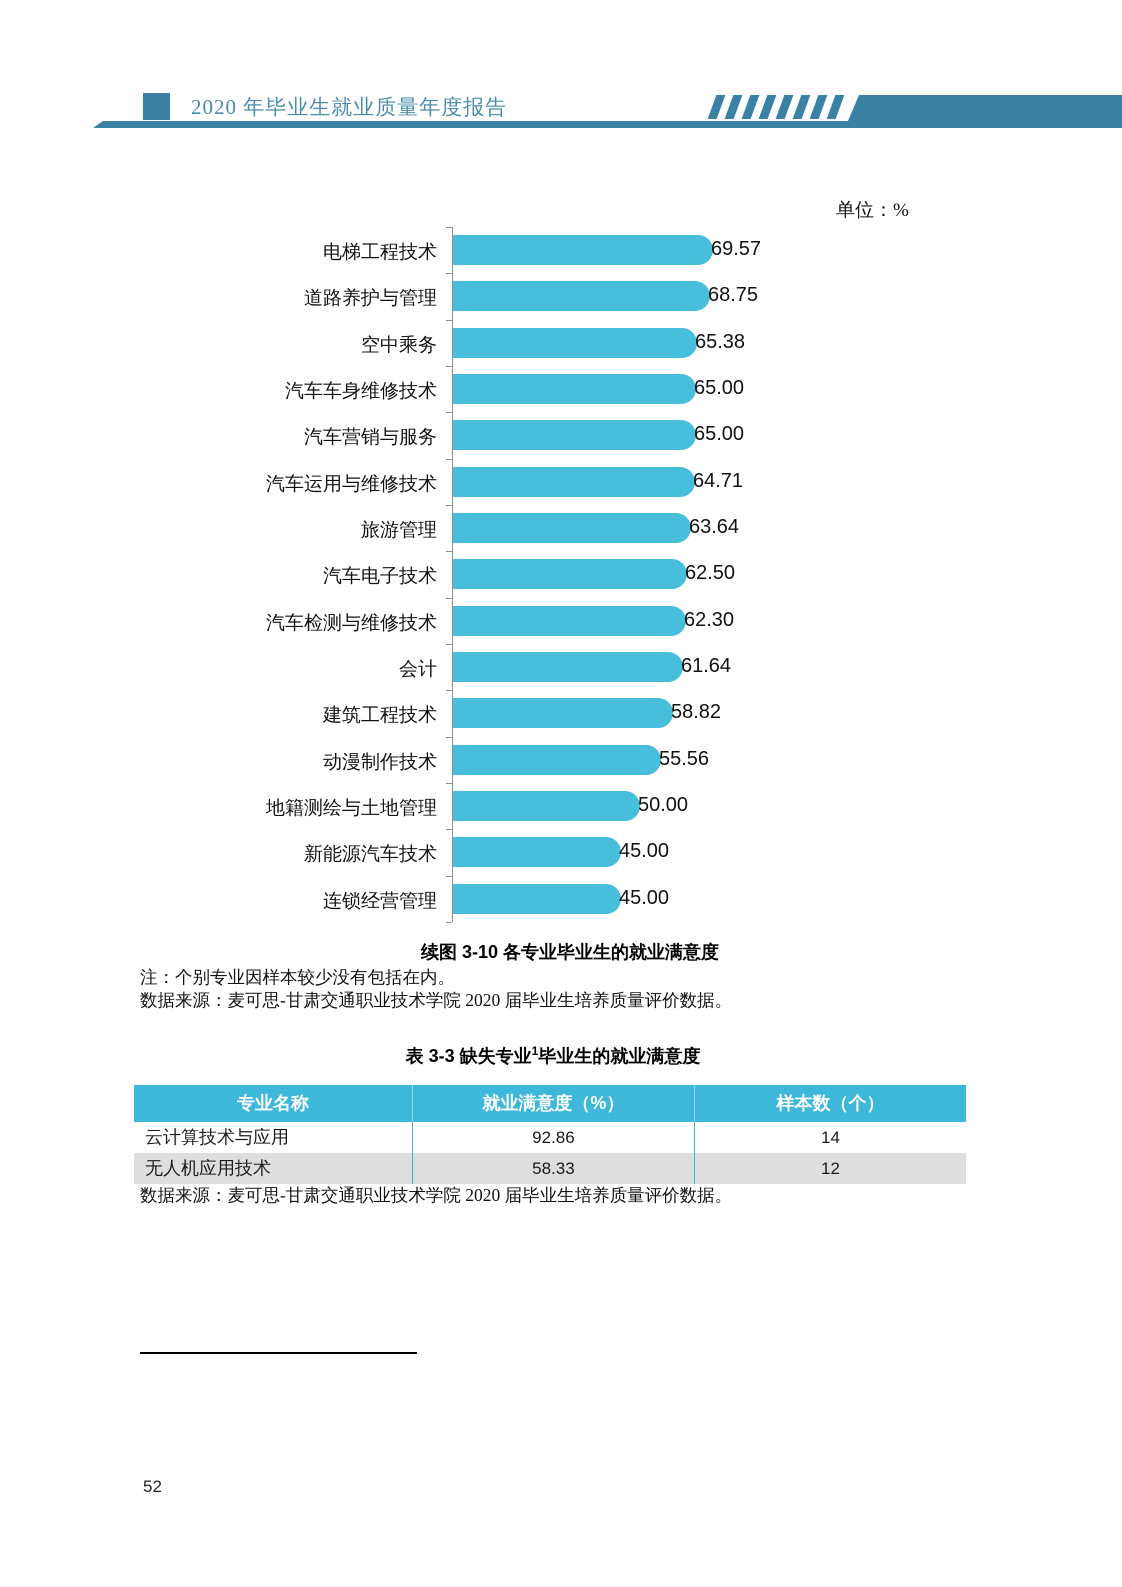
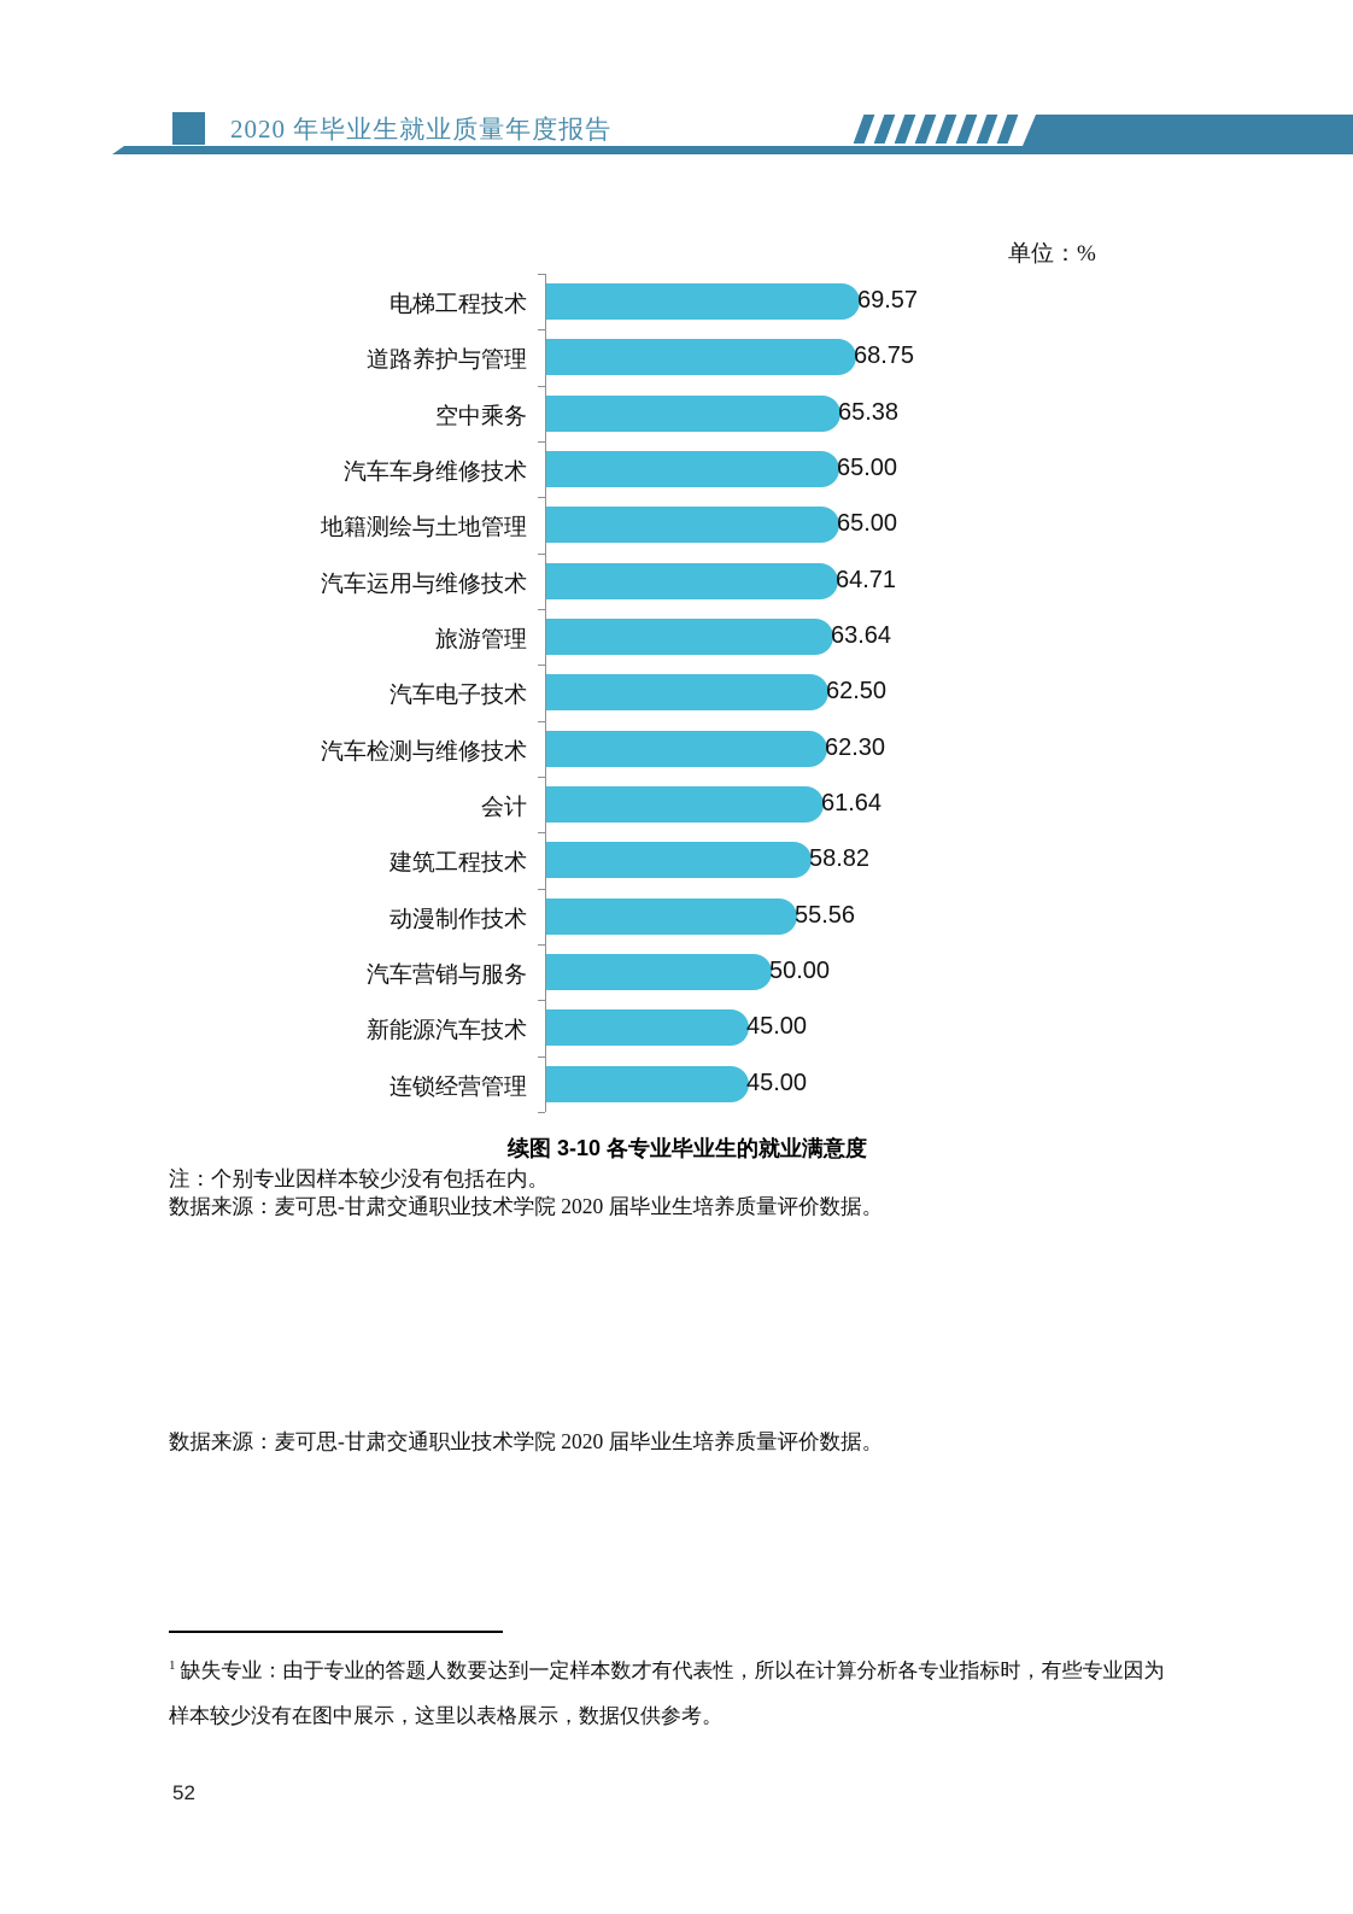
  2020 年毕业生就业质量年度报告
  单位：%
  电梯工程技术
  69.57
  道路养护与管理
  68.75
  空中乘务
  65.38
  汽车车身维修技术
  65.00
- 汽车营销与服务
+ 地籍测绘与土地管理
  65.00
  汽车运用与维修技术
  64.71
  旅游管理
  63.64
  汽车电子技术
  62.50
  汽车检测与维修技术
  62.30
  会计
  61.64
  建筑工程技术
  58.82
  动漫制作技术
  55.56
- 地籍测绘与土地管理
+ 汽车营销与服务
  50.00
  新能源汽车技术
  45.00
  连锁经营管理
  45.00
  续图 3-10 各专业毕业生的就业满意度
  注：个别专业因样本较少没有包括在内。
  数据来源：麦可思-甘肃交通职业技术学院 2020 届毕业生培养质量评价数据。
- 表 3-3 缺失专业1毕业生的就业满意度
- 专业名称
- 就业满意度（%）
- 样本数（个）
- 云计算技术与应用
- 92.86
- 14
- 无人机应用技术
- 58.33
- 12
  数据来源：麦可思-甘肃交通职业技术学院 2020 届毕业生培养质量评价数据。
+ 1 缺失专业：由于专业的答题人数要达到一定样本数才有代表性，所以在计算分析各专业指标时，有些专业因为样本较少没有在图中展示，这里以表格展示，数据仅供参考。
  52
